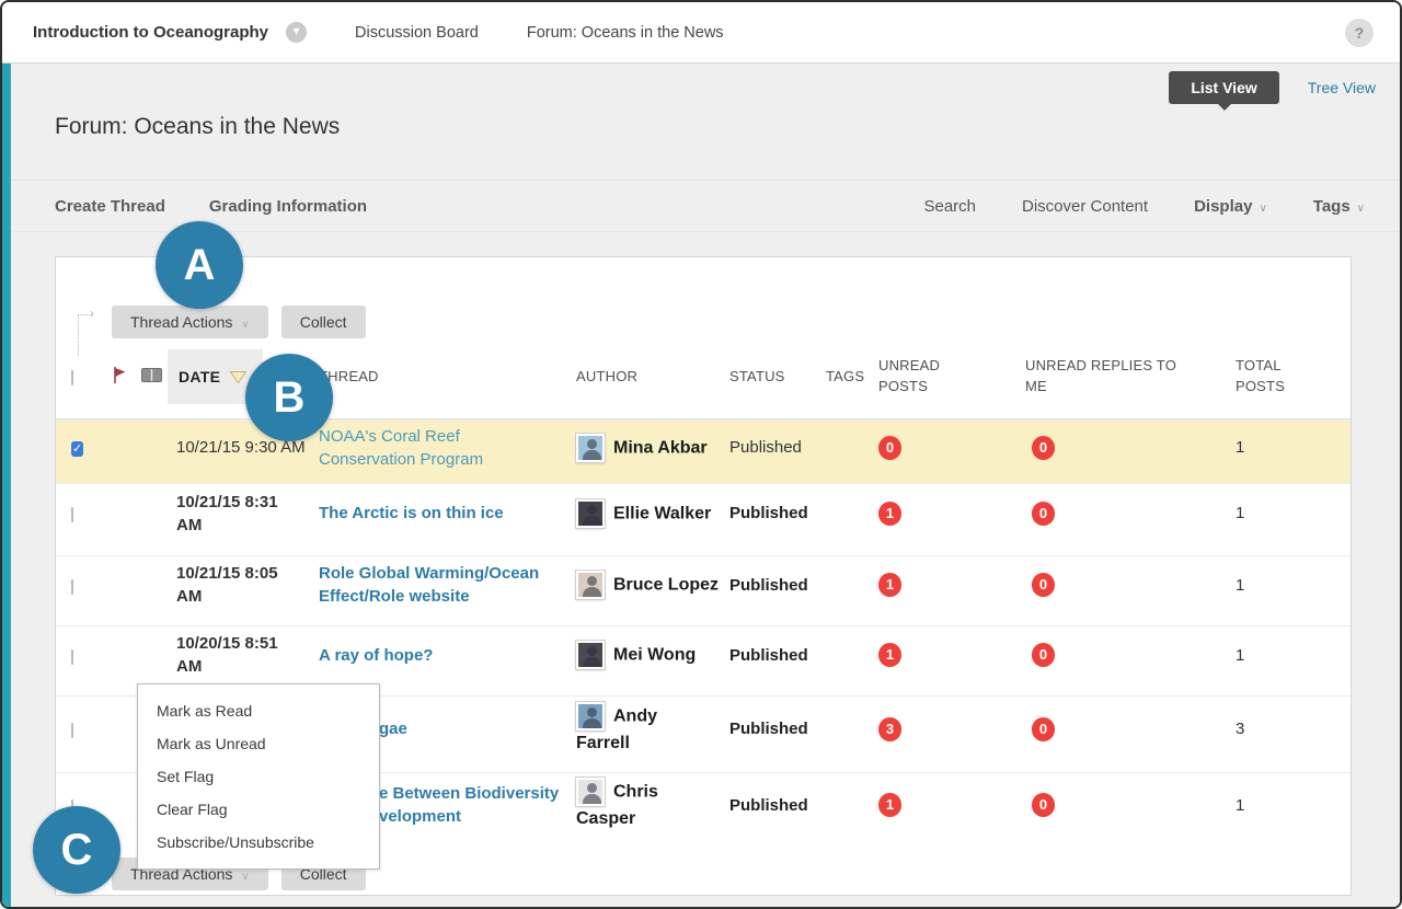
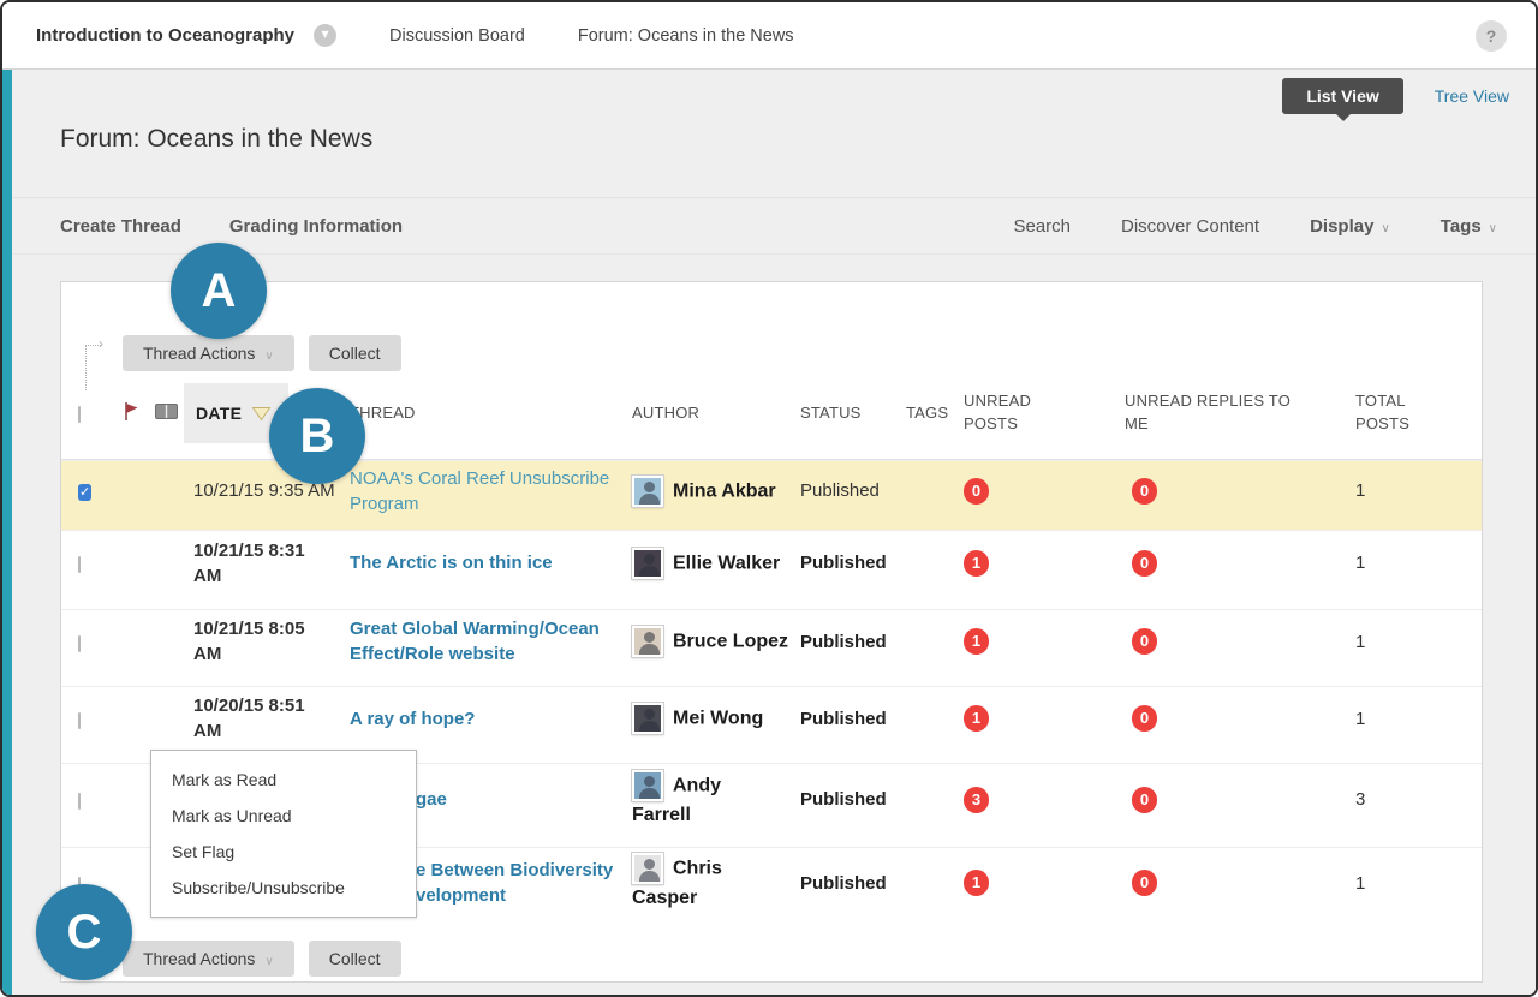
  Introduction to Oceanography
  ▾
  Discussion Board
  Forum: Oceans in the News
  ?
  List View
  Tree View
  Forum: Oceans in the News
  Create Thread
  Grading Information
  Search
  Discover Content
  Display ∨
  Tags ∨
  ›
  Thread Actions ∨
  Collect
  DATE
  HREAD
  AUTHOR
  STATUS
  TAGS
  UNREAD
  POSTS
  UNREAD REPLIES TO
  ME
  TOTAL
  POSTS
  ✓
- 10/21/15 9:30 AM
+ 10/21/15 9:35 AM
- NOAA's Coral Reef Conservation Program
+ NOAA's Coral Reef Unsubscribe Program
  Mina Akbar
  Published
  0
  0
  1
  10/21/15 8:31
  AM
  The Arctic is on thin ice
  Ellie Walker
  Published
  1
  0
  1
  10/21/15 8:05
  AM
- Role Global Warming/Ocean Effect/Role website
+ Great Global Warming/Ocean Effect/Role website
  Bruce Lopez
  Published
  1
  0
  1
  10/20/15 8:51
  AM
  A ray of hope?
  Mei Wong
  Published
  1
  0
  1
  gae
  Andy
  Farrell
  Published
  3
  0
  3
  e Between Biodiversity
  velopment
  Chris
  Casper
  Published
  1
  0
  1
  Thread Actions ∨
  Collect
  Mark as Read
  Mark as Unread
  Set Flag
- Clear Flag
  Subscribe/Unsubscribe
  A
  B
  C
